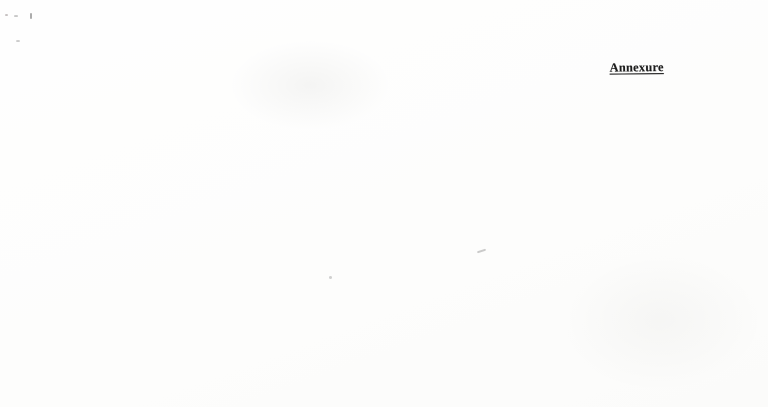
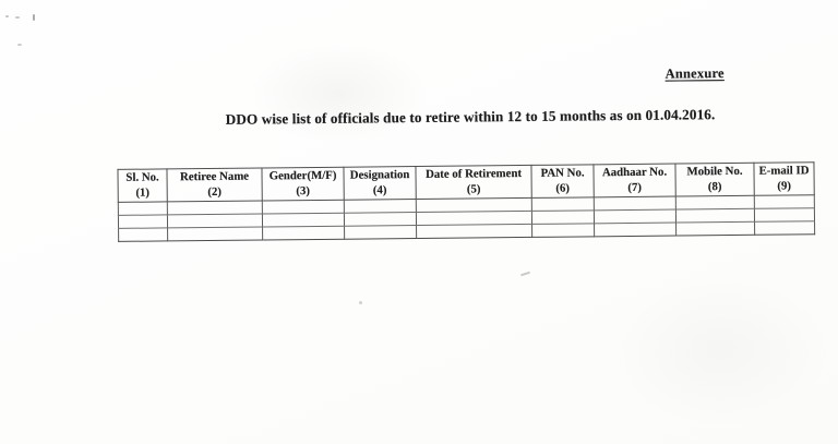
  Annexure
+ DDO wise list of officials due to retire within 12 to 15 months as on 01.04.2016.
+ Sl. No. (1)	Retiree Name (2)	Gender(M/F) (3)	Designation (4)	Date of Retirement (5)	PAN No. (6)	Aadhaar No. (7)	Mobile No. (8)	E-mail ID (9)
